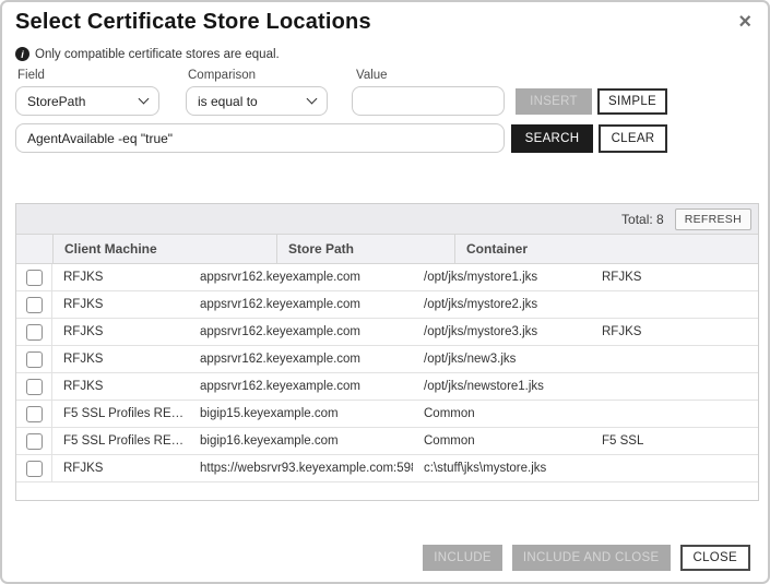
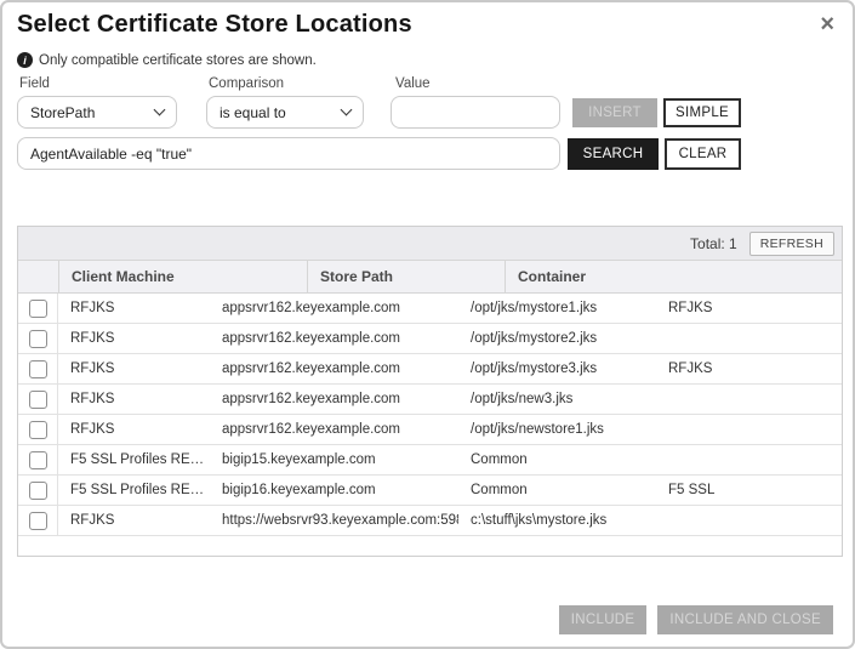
  Select Certificate Store Locations
  ×
  i
- Only compatible certificate stores are equal.
+ Only compatible certificate stores are shown.
  Field
  Comparison
  Value
  StorePath
  is equal to
  INSERT
  SIMPLE
  AgentAvailable -eq "true"
  SEARCH
  CLEAR
- Total: 8
+ Total: 1
  REFRESH
  Client Machine
  Store Path
  Container
  RFJKS
  appsrvr162.keyexample.com
  /opt/jks/mystore1.jks
  RFJKS
  RFJKS
  appsrvr162.keyexample.com
  /opt/jks/mystore2.jks
  RFJKS
  appsrvr162.keyexample.com
  /opt/jks/mystore3.jks
  RFJKS
  RFJKS
  appsrvr162.keyexample.com
  /opt/jks/new3.jks
  RFJKS
  appsrvr162.keyexample.com
  /opt/jks/newstore1.jks
  F5 SSL Profiles RE…
  bigip15.keyexample.com
  Common
  F5 SSL Profiles RE…
  bigip16.keyexample.com
  Common
  F5 SSL
  RFJKS
  https://websrvr93.keyexample.com:59
  c:\stuff\jks\mystore.jks
  INCLUDE
  INCLUDE AND CLOSE
- CLOSE
